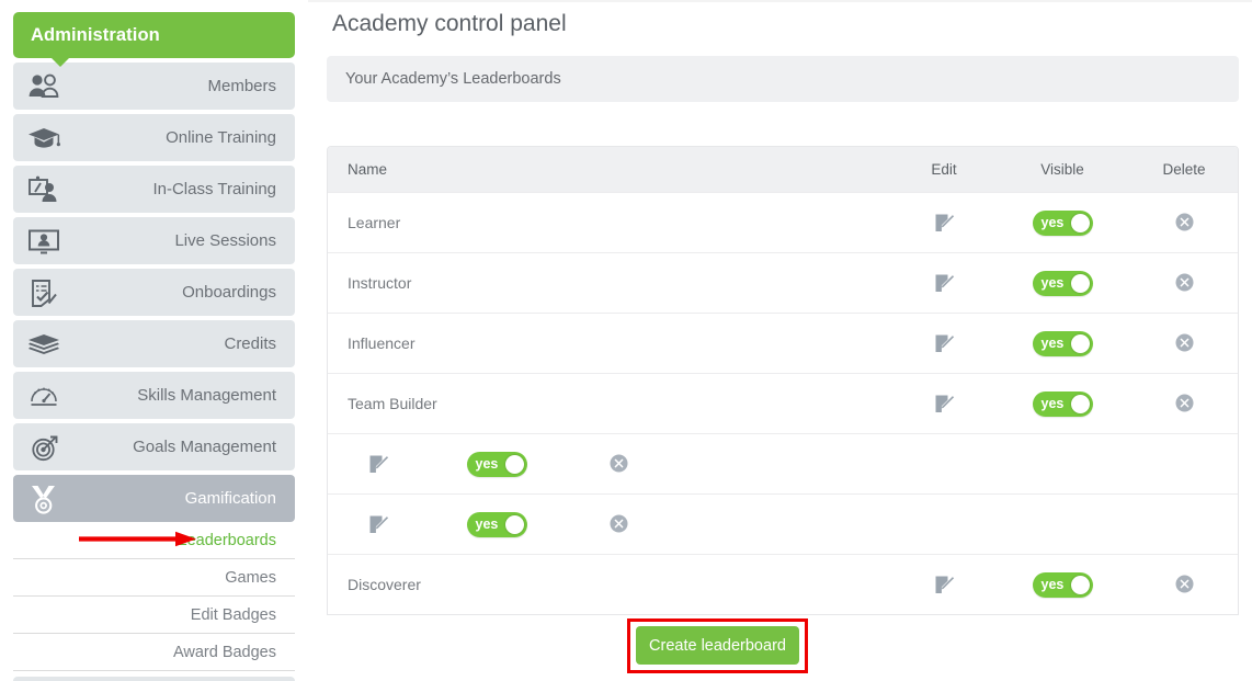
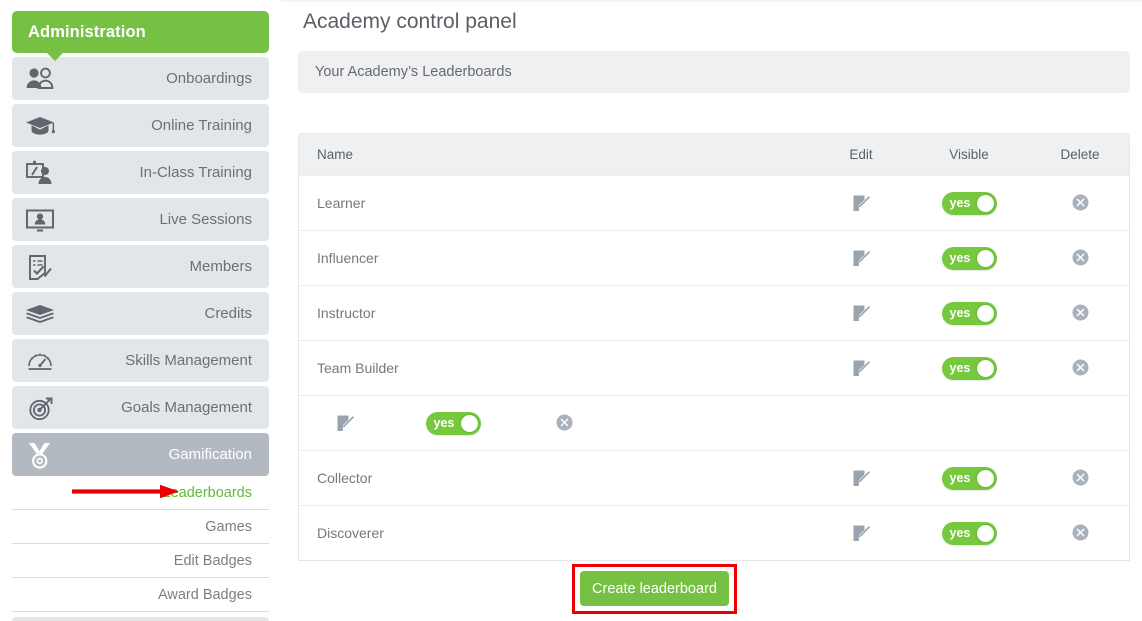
  Administration
- Members
+ Onboardings
  Online Training
  In-Class Training
  Live Sessions
- Onboardings
+ Members
  Credits
  Skills Management
  Goals Management
  Gamification
  aderboards
  Games
  Edit Badges
  Award Badges
  Academy control panel
  Your Academy’s Leaderboards
  Name
  Edit
  Visible
  Delete
  Learner
  yes
- Instructor
+ Influencer
  yes
- Influencer
+ Instructor
  yes
  Team Builder
  yes
  yes
+ Collector
  yes
  Discoverer
  yes
  Create leaderboard
